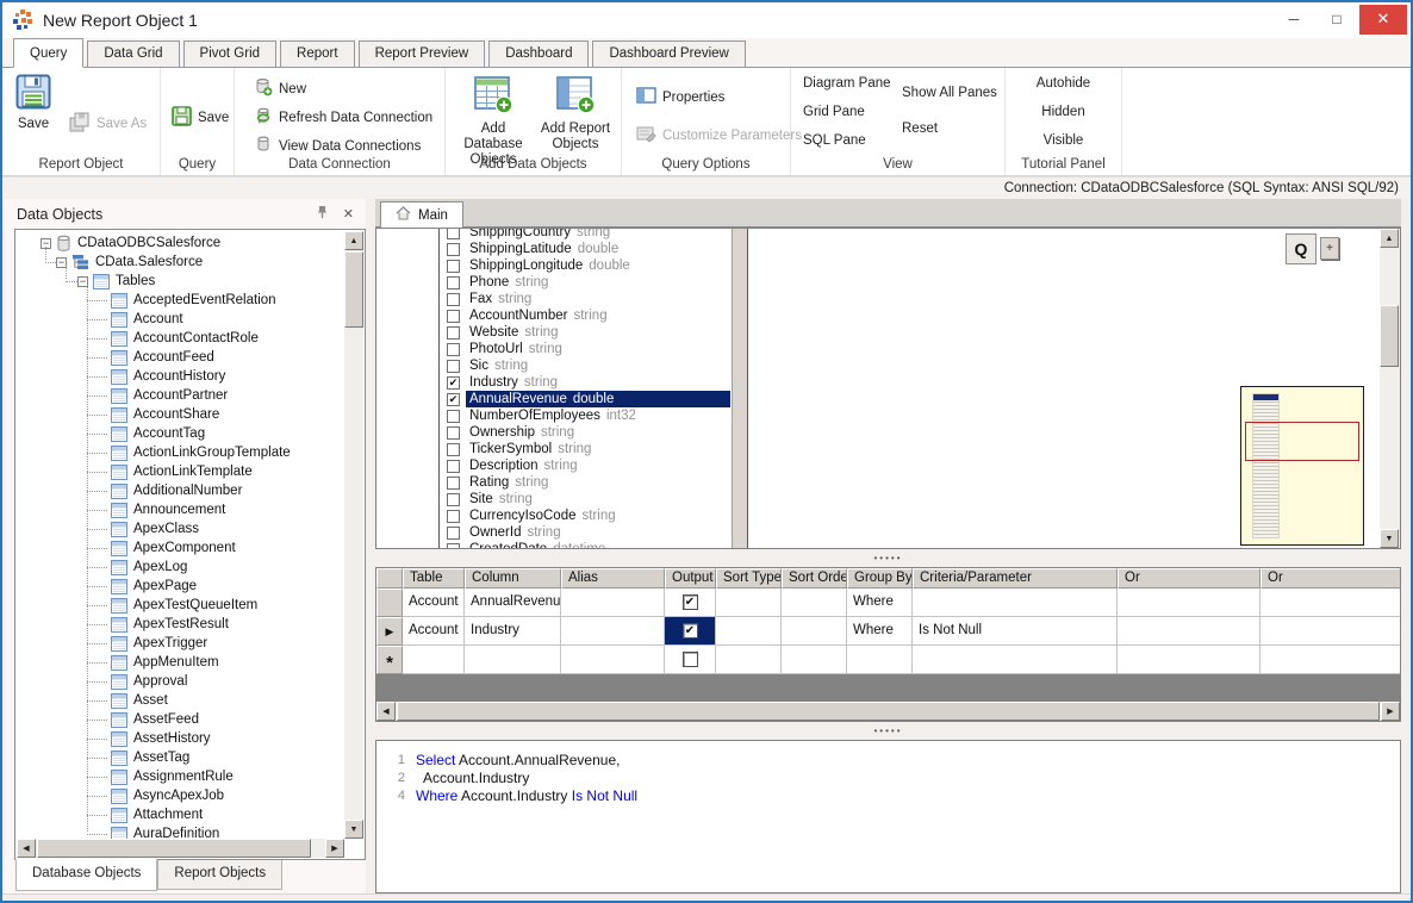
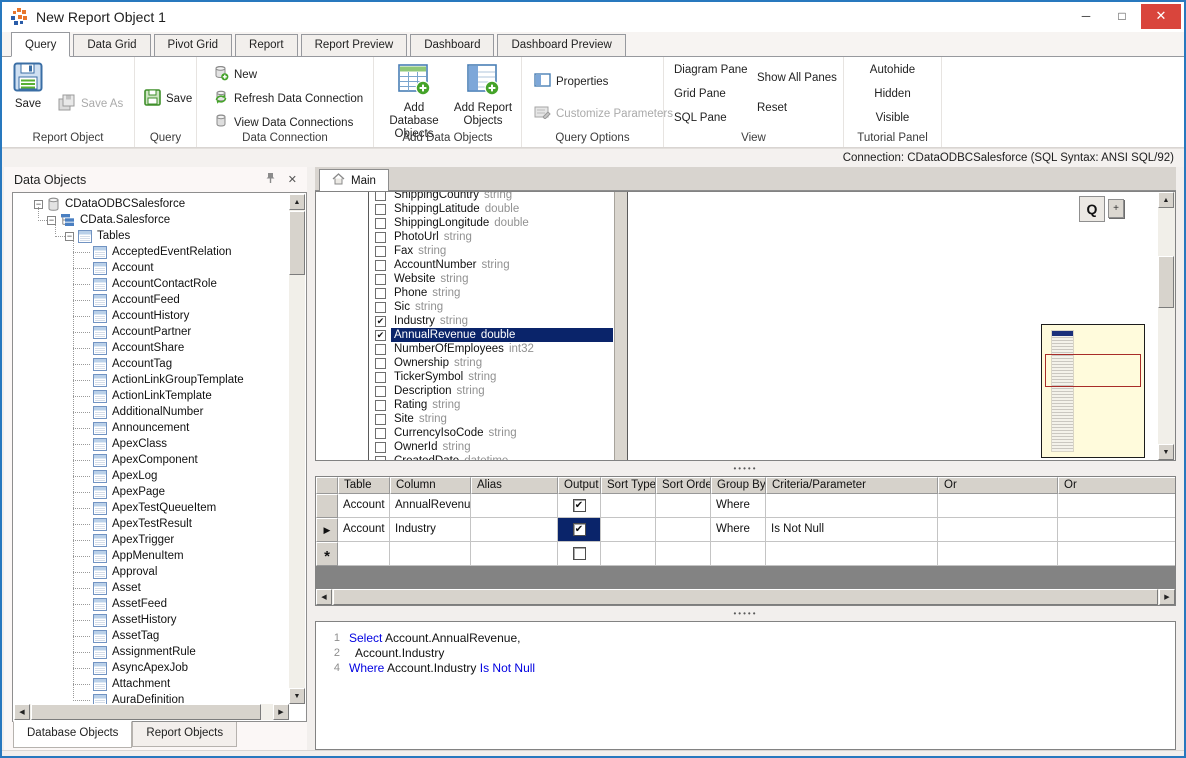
  New Report Object 1
  ─
  □
  ✕
  Query
  Data Grid
  Pivot Grid
  Report
  Report Preview
  Dashboard
  Dashboard Preview
  Save
  Save As
  Report Object
  Save
  Query
  New
  Refresh Data Connection
  View Data Connections
  Data Connection
  Add Database Objects
  Add Report Objects
  Add Data Objects
  Properties
  Customize Parameters
  Query Options
  Diagram Pane
  Grid Pane
  SQL Pane
  Show All Panes
  Reset
  View
  Autohide
  Hidden
  Visible
  Tutorial Panel
  Connection: CDataODBCSalesforce (SQL Syntax: ANSI SQL/92)
  Data Objects
  ✕
  −
  CDataODBCSalesforce
  −
  CData.Salesforce
  −
  Tables
  AcceptedEventRelation
  Account
  AccountContactRole
  AccountFeed
  AccountHistory
  AccountPartner
  AccountShare
  AccountTag
  ActionLinkGroupTemplate
  ActionLinkTemplate
  AdditionalNumber
  Announcement
  ApexClass
  ApexComponent
  ApexLog
  ApexPage
  ApexTestQueueItem
  ApexTestResult
  ApexTrigger
  AppMenuItem
  Approval
  Asset
  AssetFeed
  AssetHistory
  AssetTag
  AssignmentRule
  AsyncApexJob
  Attachment
  AuraDefinition
  Database Objects
  Report Objects
  Main
  ShippingCountry
  string
  ShippingLatitude
  double
  ShippingLongitude
  double
- Phone
+ PhotoUrl
  string
  Fax
  string
  AccountNumber
  string
  Website
  string
- PhotoUrl
+ Phone
  string
  Sic
  string
  ✔
  Industry
  string
  ✔
  AnnualRevenue
  double
  NumberOfEmployees
  int32
  Ownership
  string
  TickerSymbol
  string
  Description
  string
  Rating
  string
  Site
  string
  CurrencyIsoCode
  string
  OwnerId
  string
  Q
  +
  Table
  Column
  Alias
  Output
  Sort Type
  Sort Orde
  Group By
  Criteria/Parameter
  Or
  Or
  Account
  AnnualRevenu
  ✔
  Where
  ▶
  Account
  Industry
  ✔
  Where
  Is Not Null
  *
  1
  Select Account.AnnualRevenue,
  2
  Account.Industry
  4
  Where Account.Industry Is Not Null
